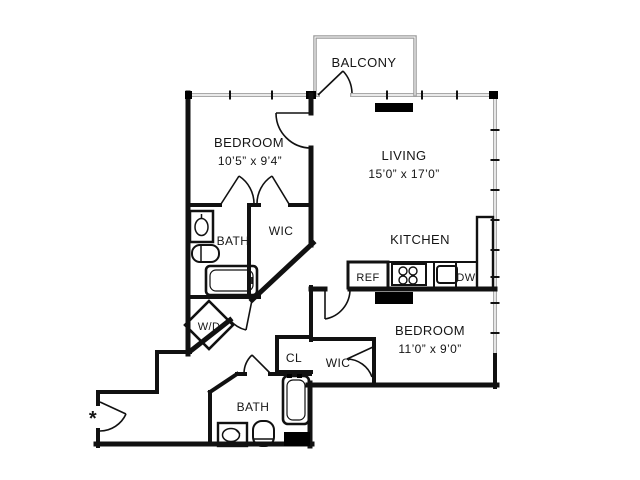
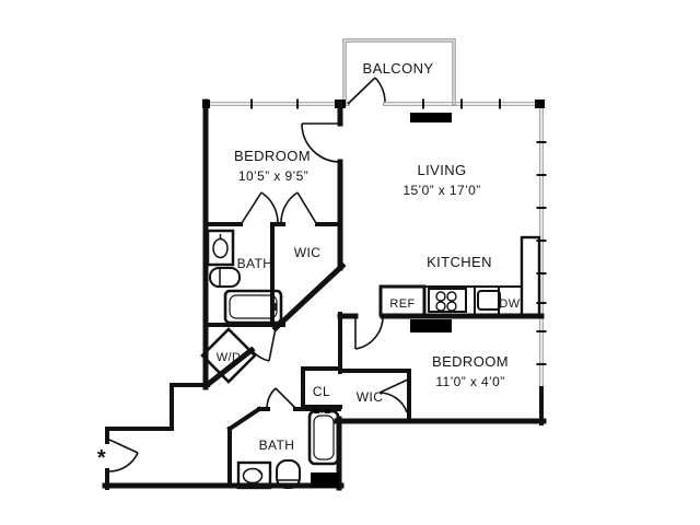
  BALCONY
  BEDROOM
- 10’5” x 9’4”
+ 10’5” x 9’5”
  LIVING
  15’0” x 17’0”
  KITCHEN
  BEDROOM
- 11’0” x 9’0”
+ 11’0” x 4’0”
  BATH
  WIC
  W/D
  CL
  WIC
  BATH
  REF
  DW
  *
